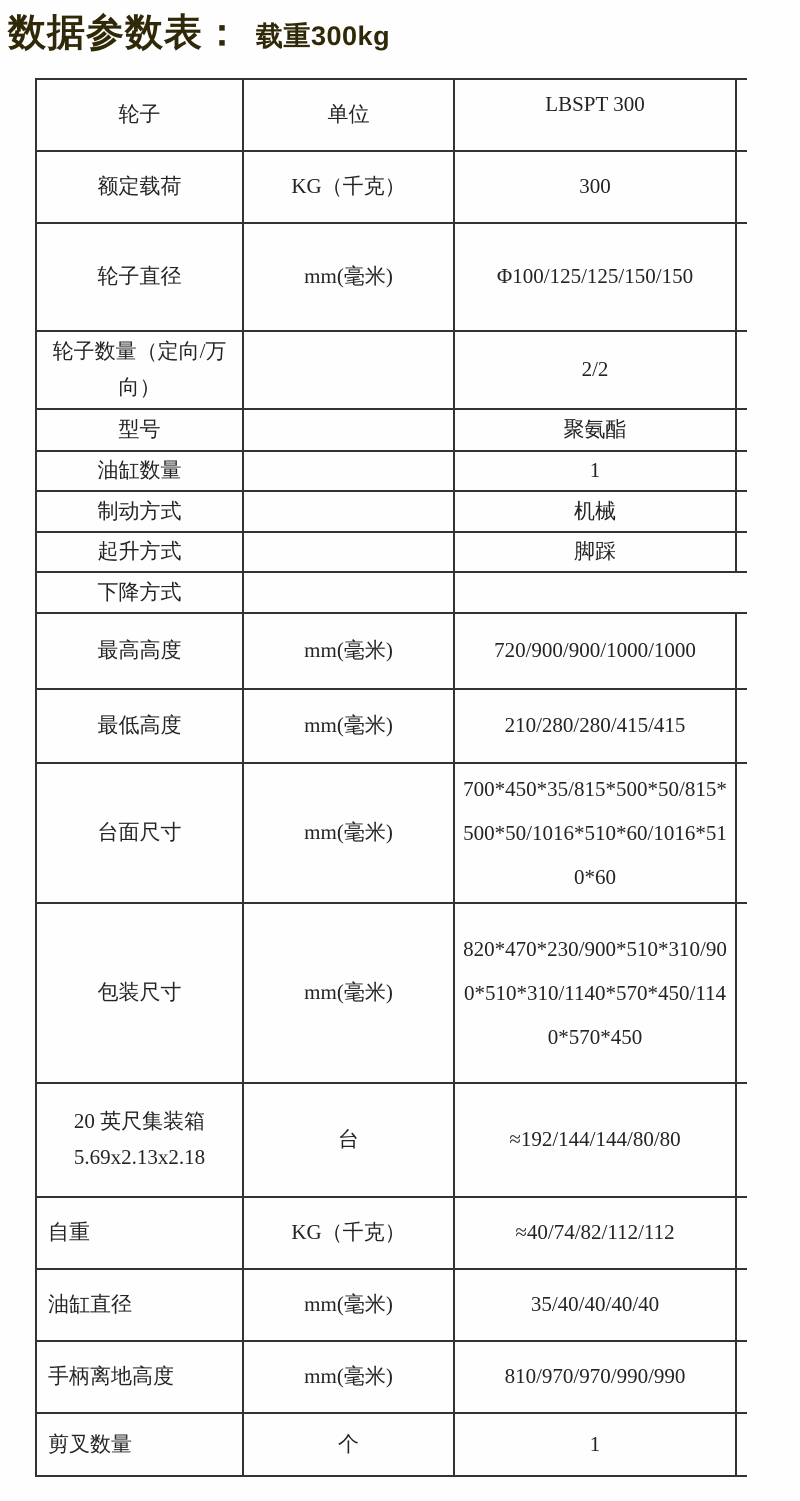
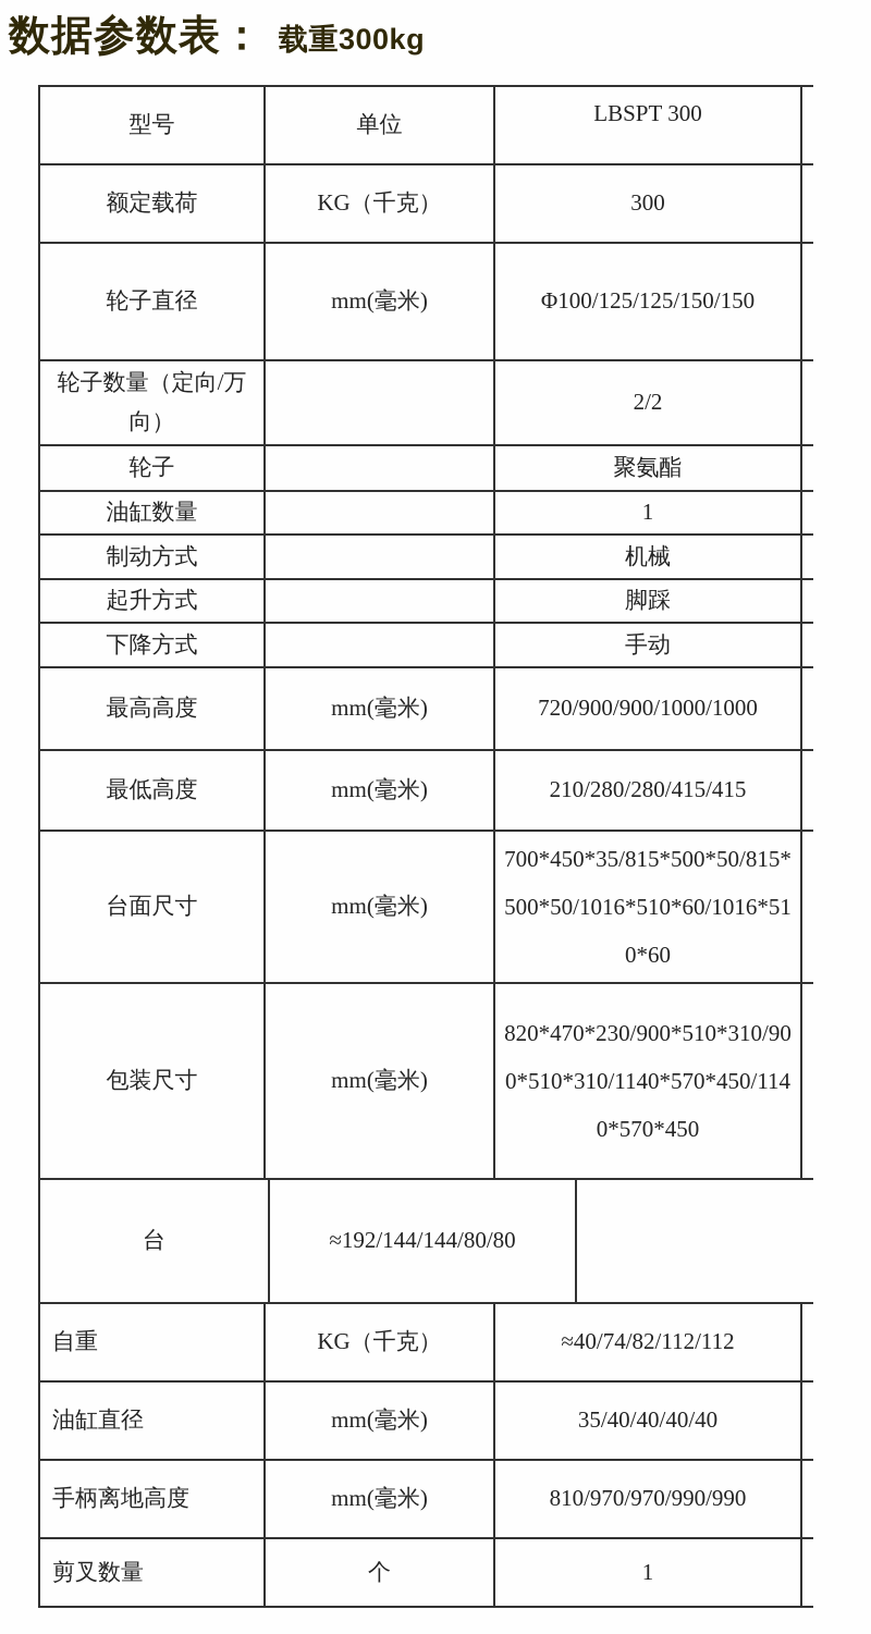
  数据参数表：
  载重300kg
- 轮子
+ 型号
  单位
  LBSPT 300
  额定载荷
  KG（千克）
  300
  轮子直径
  mm(毫米)
  Φ100/125/125/150/150
  轮子数量（定向/万向）
  2/2
- 型号
+ 轮子
  聚氨酯
  油缸数量
  1
  制动方式
  机械
  起升方式
  脚踩
  下降方式
+ 手动
  最高高度
  mm(毫米)
  720/900/900/1000/1000
  最低高度
  mm(毫米)
  210/280/280/415/415
  台面尺寸
  mm(毫米)
  700*450*35/815*500*50/815*500*50/1016*510*60/1016*510*60
  包装尺寸
  mm(毫米)
  820*470*230/900*510*310/900*510*310/1140*570*450/1140*570*450
- 20 英尺集装箱 5.69x2.13x2.18
  台
  ≈192/144/144/80/80
  自重
  KG（千克）
  ≈40/74/82/112/112
  油缸直径
  mm(毫米)
  35/40/40/40/40
  手柄离地高度
  mm(毫米)
  810/970/970/990/990
  剪叉数量
  个
  1
